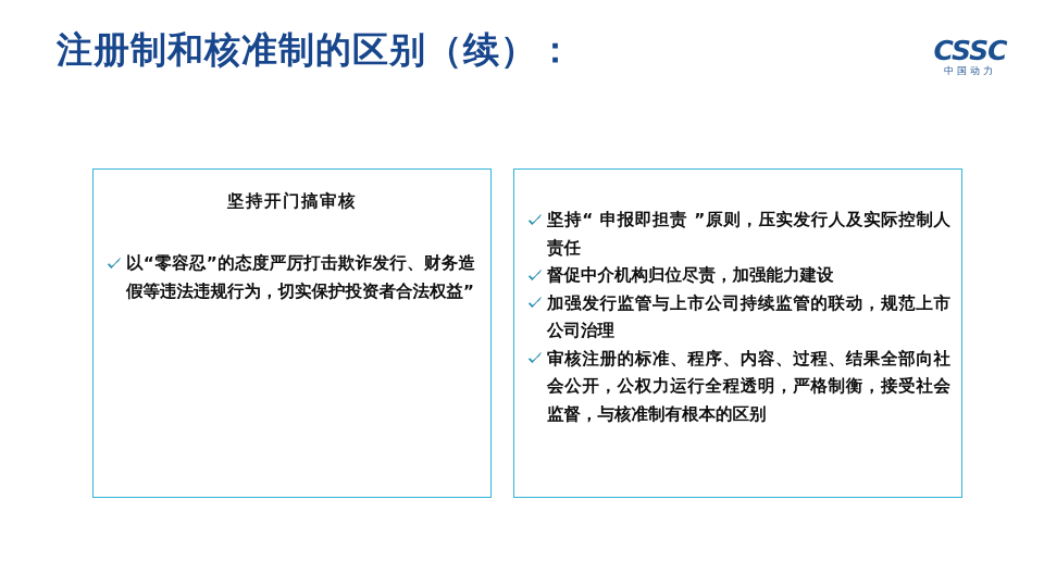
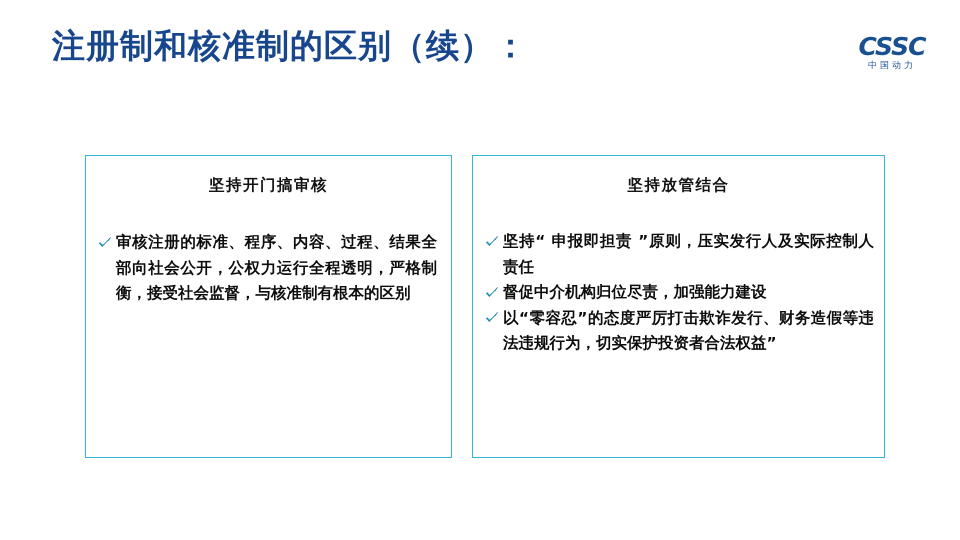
  注册制和核准制的区别（续）：
  CSSC
  中国动力
  坚持开门搞审核
- 以“零容忍”的态度严厉打击欺诈发行、财务造假等违法违规行为，切实保护投资者合法权益”
+ 审核注册的标准、程序、内容、过程、结果全部向社会公开，公权力运行全程透明，严格制衡，接受社会监督，与核准制有根本的区别
+ 坚持放管结合
  坚持“ 申报即担责 ”原则，压实发行人及实际控制人责任
  督促中介机构归位尽责，加强能力建设
- 加强发行监管与上市公司持续监管的联动，规范上市公司治理
- 审核注册的标准、程序、内容、过程、结果全部向社会公开，公权力运行全程透明，严格制衡，接受社会监督，与核准制有根本的区别
+ 以“零容忍”的态度严厉打击欺诈发行、财务造假等违法违规行为，切实保护投资者合法权益”
